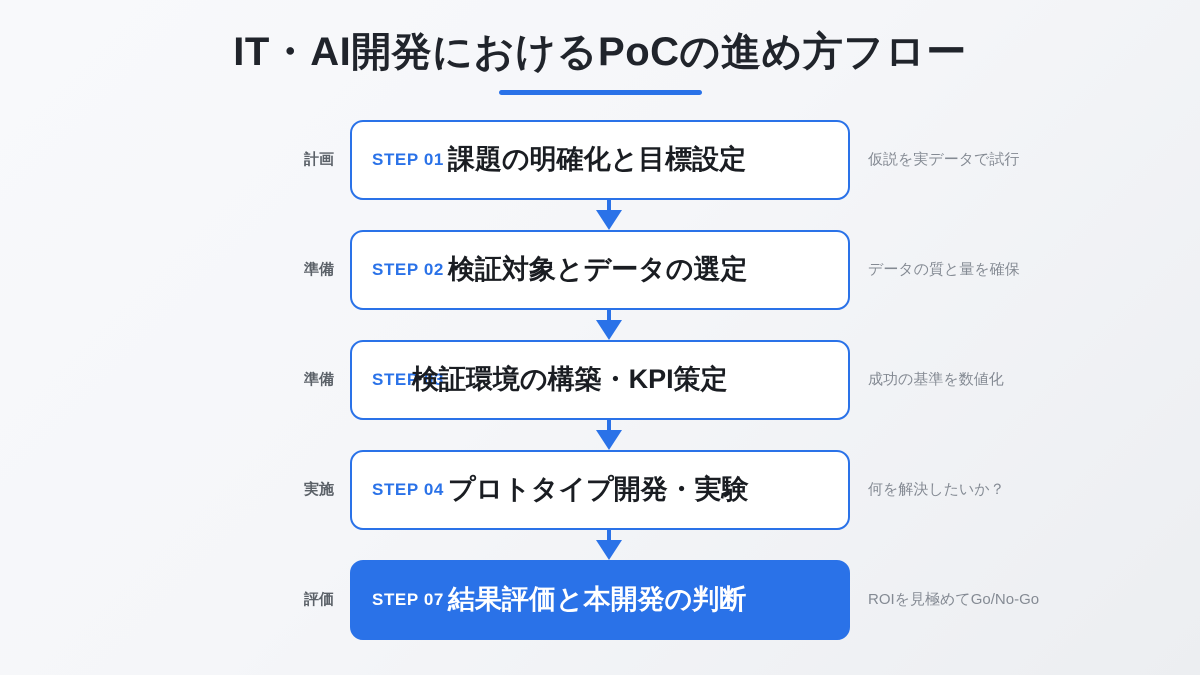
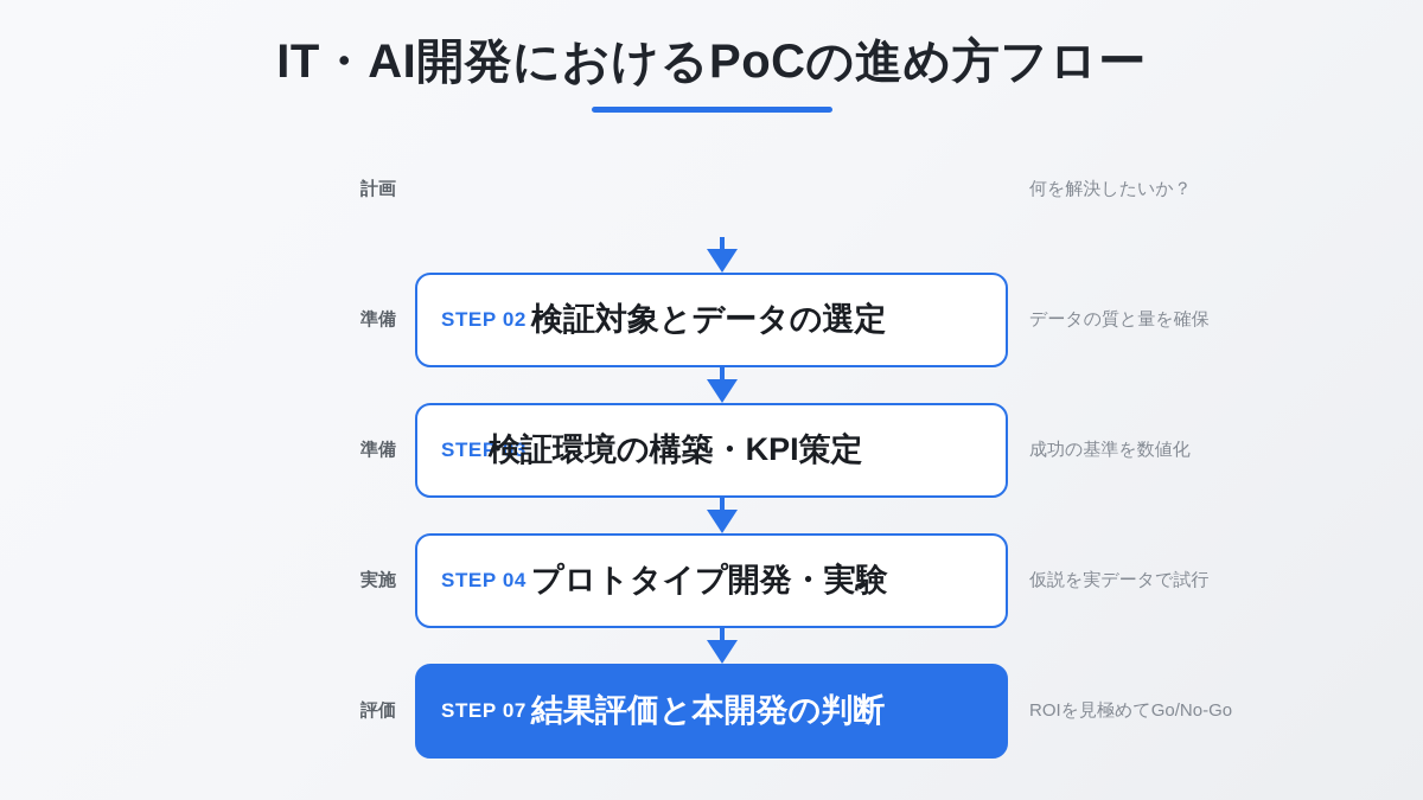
  IT・AI開発におけるPoCの進め方フロー
  計画
- STEP 01
- 課題の明確化と目標設定
- 仮説を実データで試行
+ 何を解決したいか？
  準備
  STEP 02
  検証対象とデータの選定
  データの質と量を確保
  準備
  STEP 03
  検証環境の構築・KPI策定
  成功の基準を数値化
  実施
  STEP 04
  プロトタイプ開発・実験
- 何を解決したいか？
+ 仮説を実データで試行
  評価
  STEP 07
  結果評価と本開発の判断
  ROIを見極めてGo/No-Go
